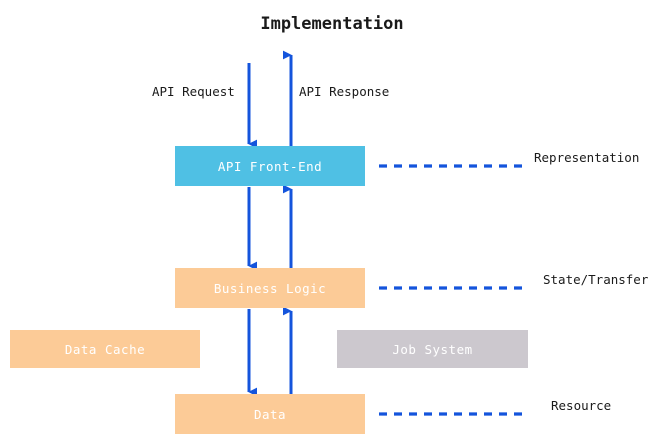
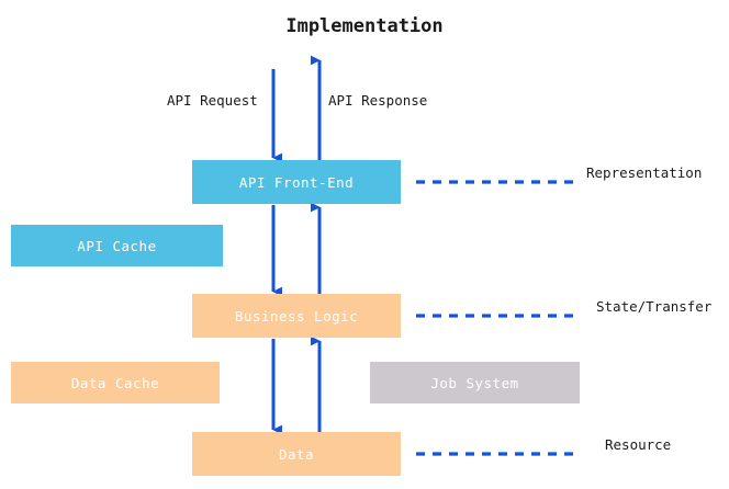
  Implementation
  API Front-End
+ API Cache
  Business Logic
  Data Cache
  Job System
  Data
  API Request
  API Response
  Representation
  State/Transfer
  Resource
